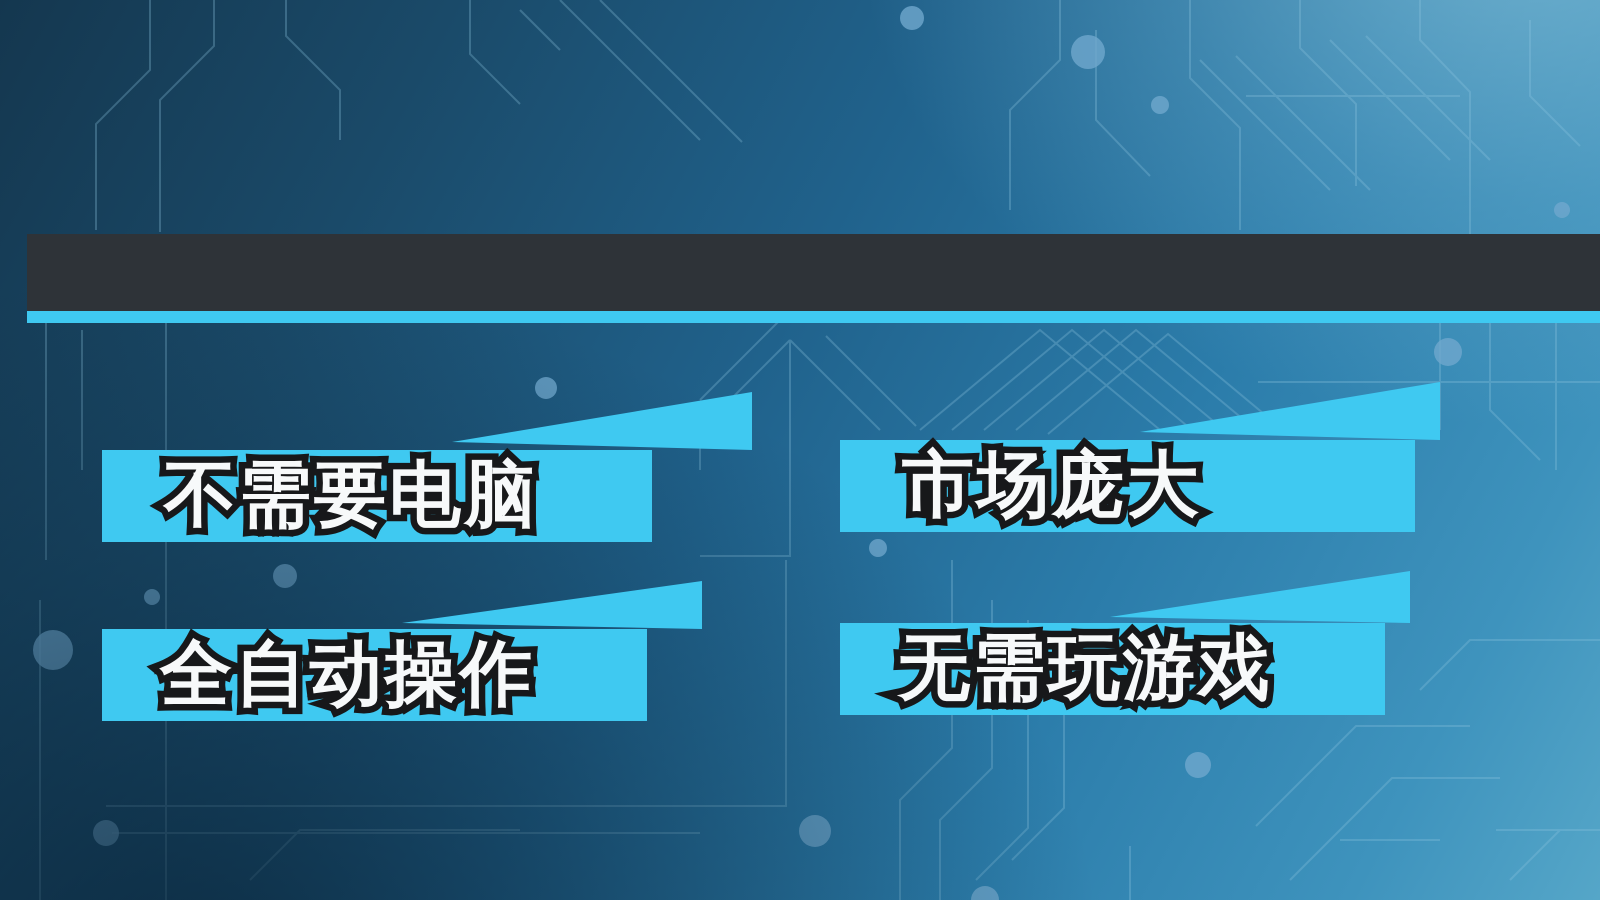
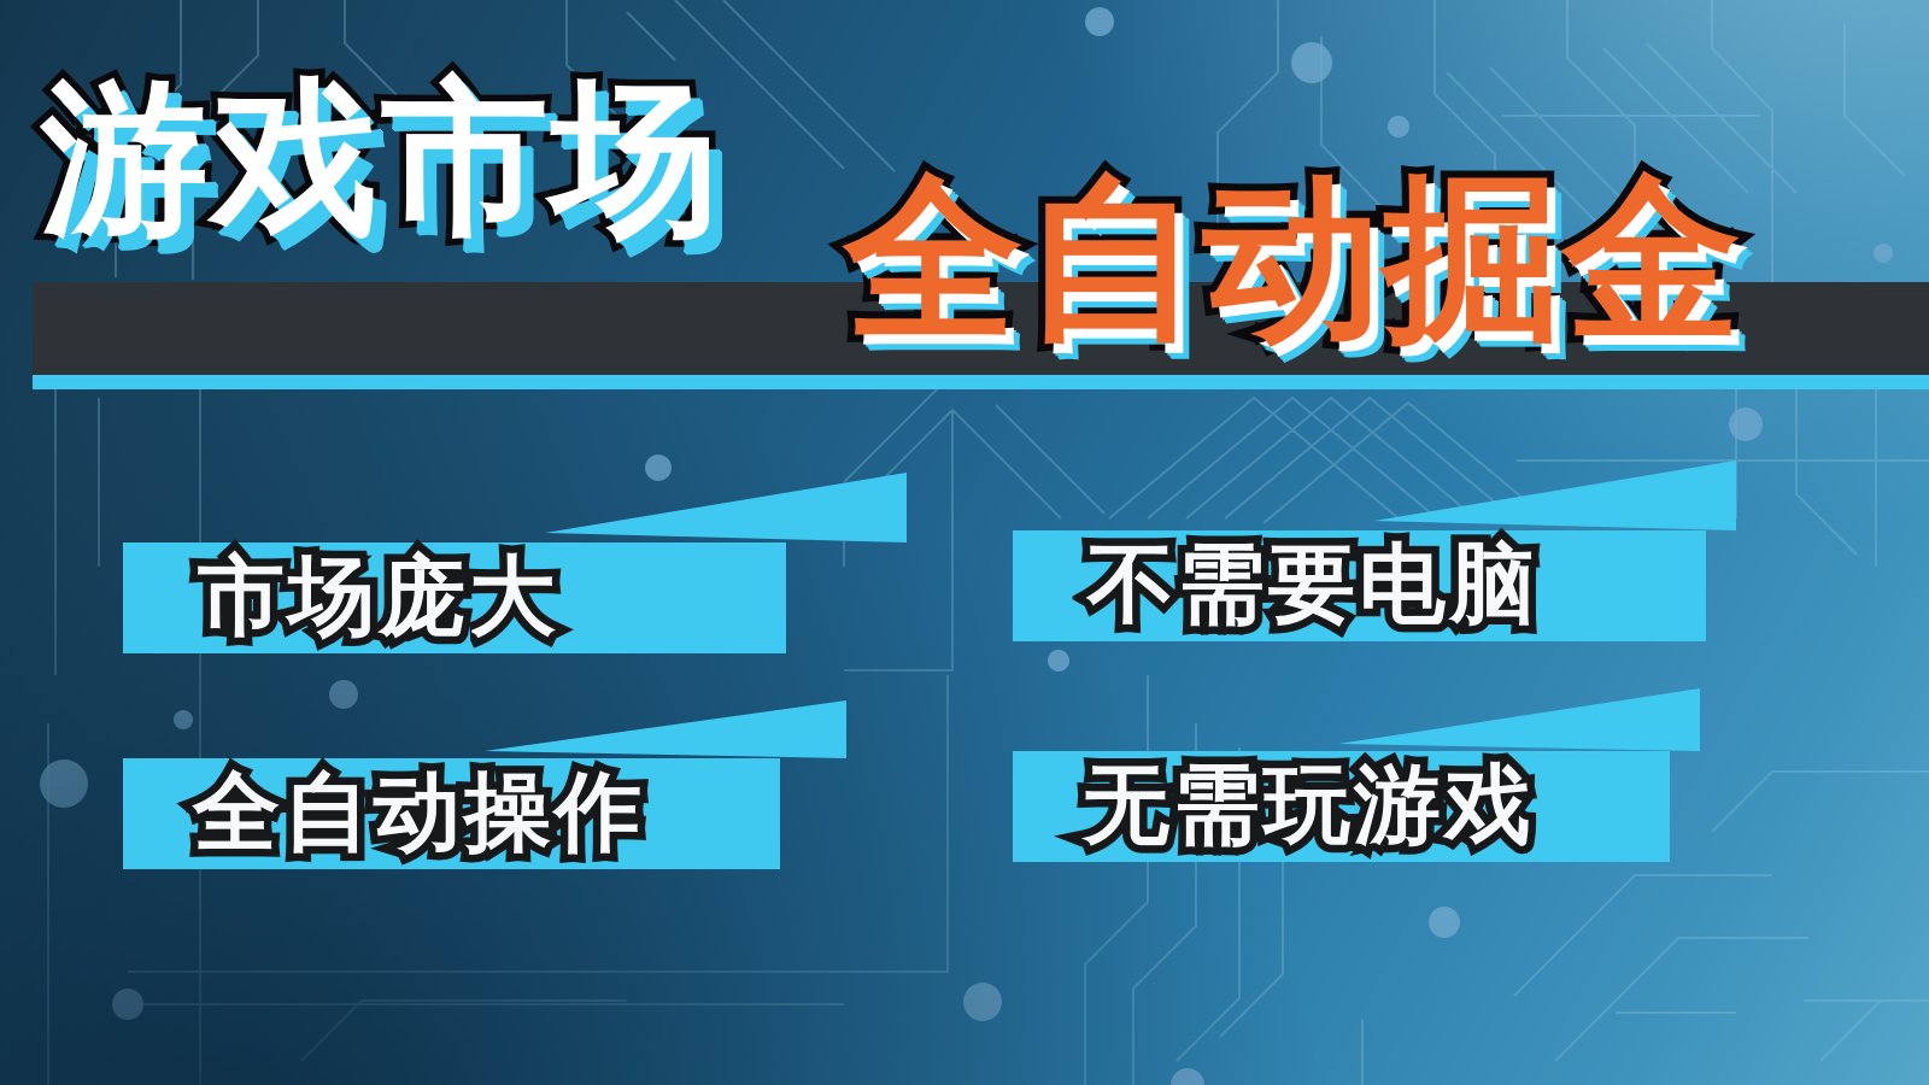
+ 游戏市场
+ 全自动掘金
- 不需要电脑
+ 市场庞大
  全自动操作
- 市场庞大
+ 不需要电脑
  无需玩游戏
